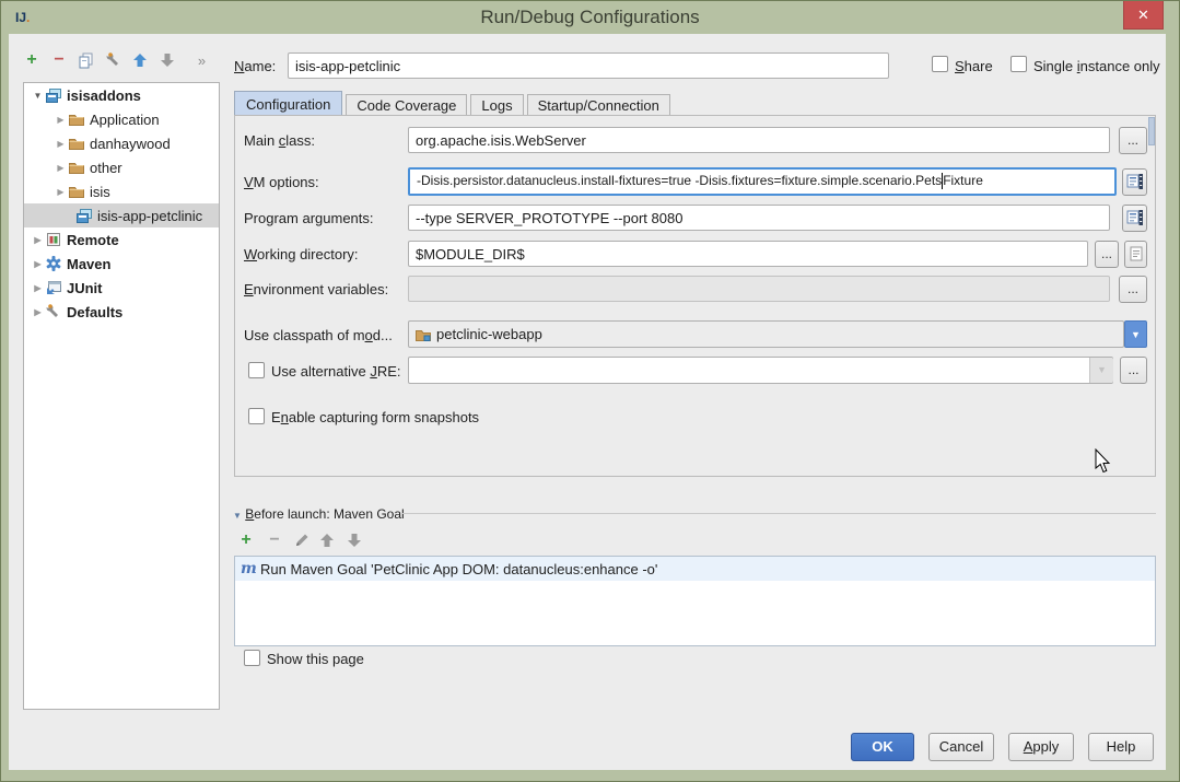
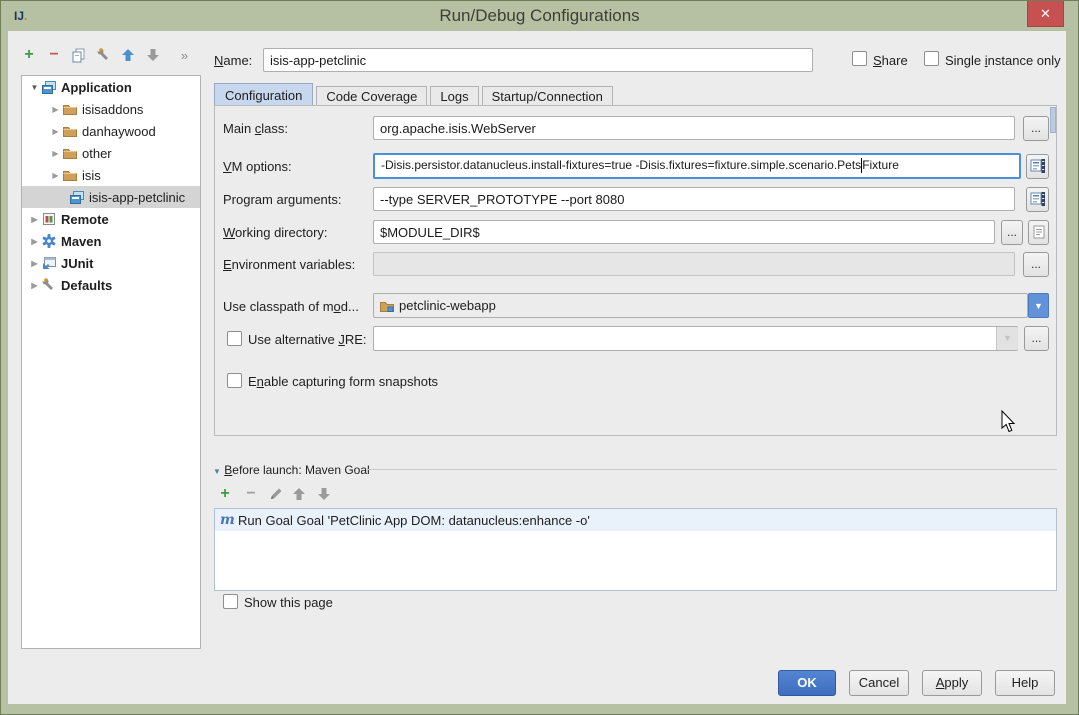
  IJ.
  Run/Debug Configurations
  ✕
  +
  −
  »
  Name:
  isis-app-petclinic
  Share
  Single instance only
  ▼
- isisaddons
+ Application
  ▶
- Application
+ isisaddons
  ▶
  danhaywood
  ▶
  other
  ▶
  isis
  isis-app-petclinic
  ▶
  Remote
  ▶
  Maven
  ▶
  JUnit
  ▶
  Defaults
  Configuration
  Code Coverage
  Logs
  Startup/Connection
  Main class:
  org.apache.isis.WebServer
  ...
  VM options:
  -Disis.persistor.datanucleus.install-fixtures=true -Disis.fixtures=fixture.simple.scenario.PetsFixture
  Program arguments:
  --type SERVER_PROTOTYPE --port 8080
  Working directory:
  $MODULE_DIR$
  ...
  Environment variables:
  ...
  Use classpath of mod...
  petclinic-webapp
  ▼
  Use alternative JRE:
  ▼
  ...
  Enable capturing form snapshots
  ▼ Before launch: Maven Goal
  +
  −
  m
- Run Maven Goal 'PetClinic App DOM: datanucleus:enhance -o'
+ Run Goal Goal 'PetClinic App DOM: datanucleus:enhance -o'
  Show this page
  OK
  Cancel
  Apply
  Help
